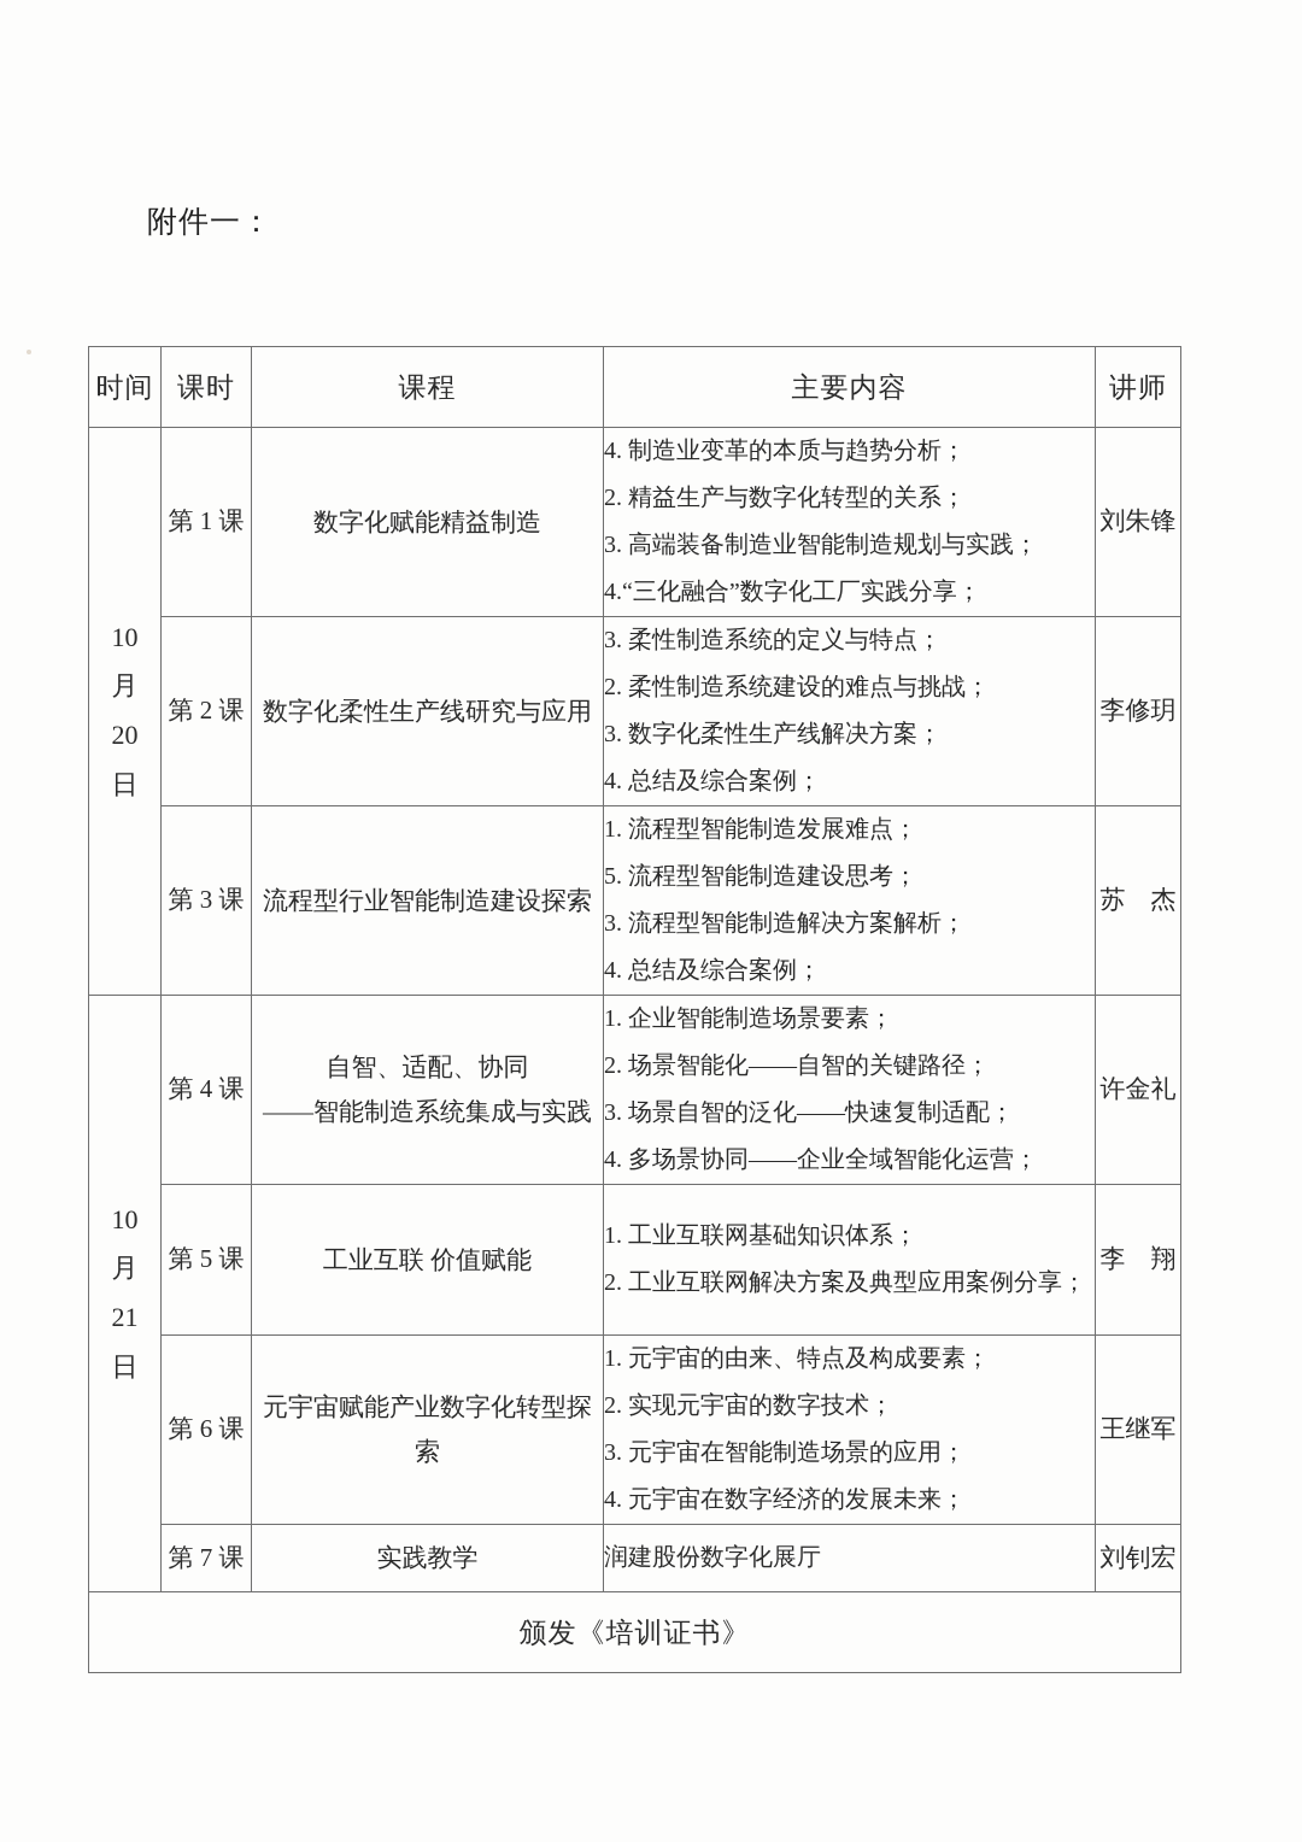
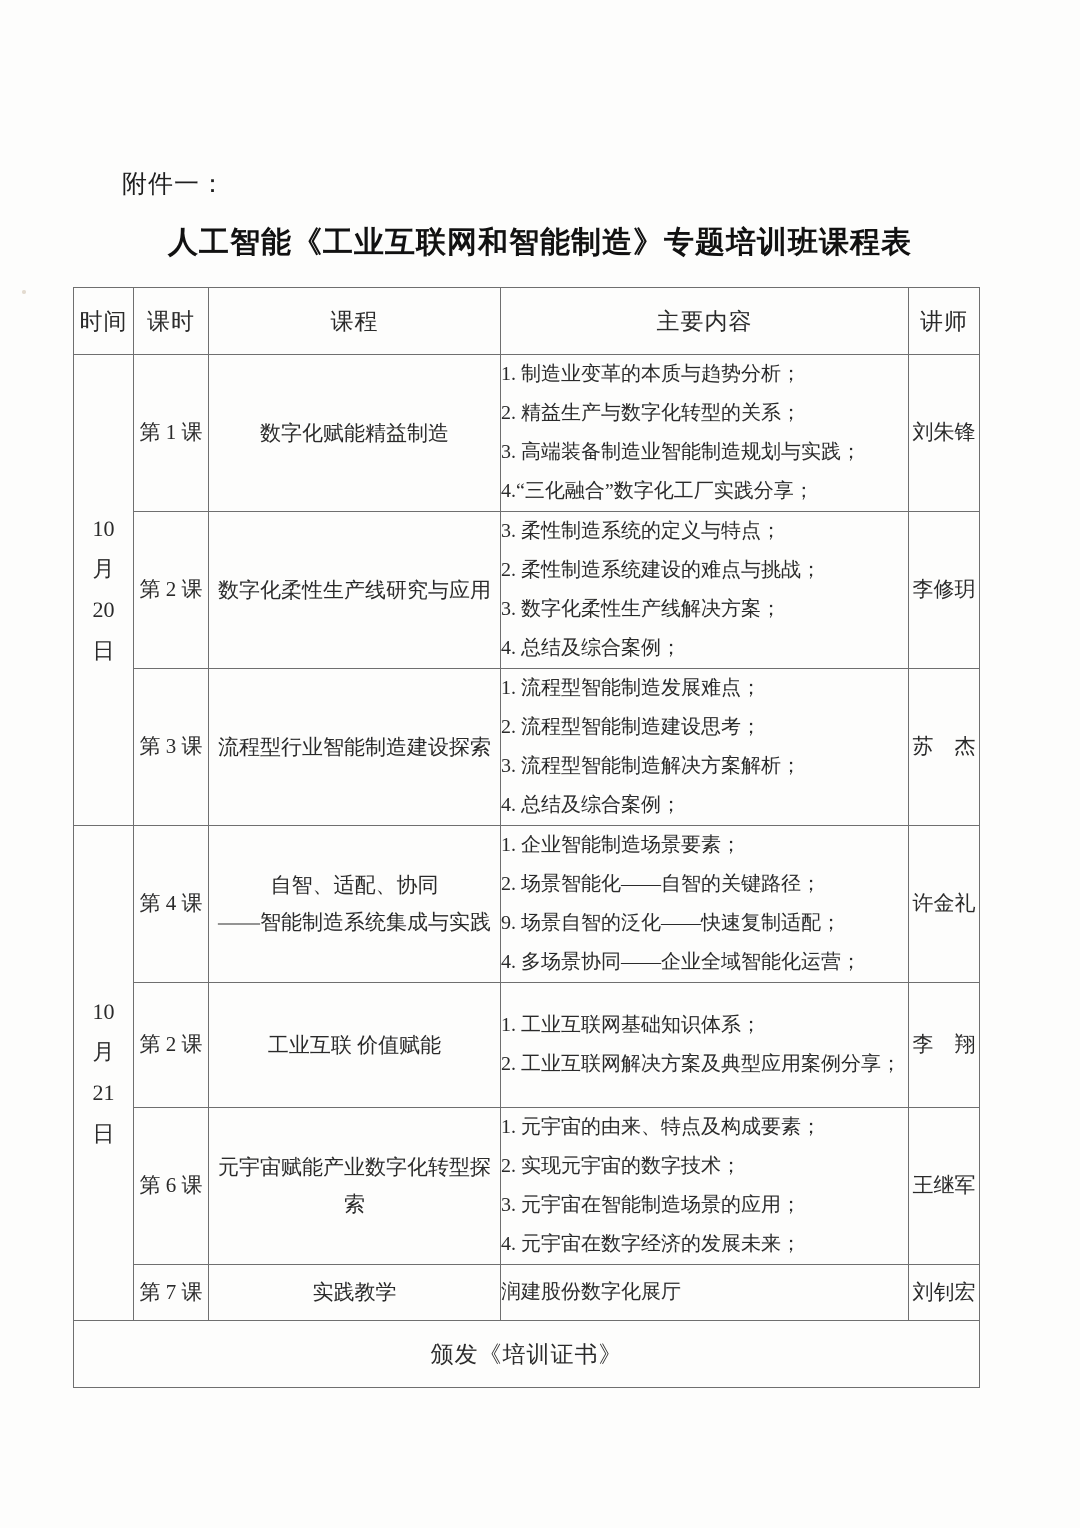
  附件一：
+ 人工智能《工业互联网和智能制造》专题培训班课程表
  时间	课时	课程	主要内容	讲师
- 10 月 20 日	第 1 课	数字化赋能精益制造	4. 制造业变革的本质与趋势分析； 2. 精益生产与数字化转型的关系； 3. 高端装备制造业智能制造规划与实践； 4.“三化融合”数字化工厂实践分享；	刘朱锋
+ 10 月 20 日	第 1 课	数字化赋能精益制造	1. 制造业变革的本质与趋势分析； 2. 精益生产与数字化转型的关系； 3. 高端装备制造业智能制造规划与实践； 4.“三化融合”数字化工厂实践分享；	刘朱锋
  第 2 课	数字化柔性生产线研究与应用	3. 柔性制造系统的定义与特点； 2. 柔性制造系统建设的难点与挑战； 3. 数字化柔性生产线解决方案； 4. 总结及综合案例；	李修玥
- 第 3 课	流程型行业智能制造建设探索	1. 流程型智能制造发展难点； 5. 流程型智能制造建设思考； 3. 流程型智能制造解决方案解析； 4. 总结及综合案例；	苏 杰
+ 第 3 课	流程型行业智能制造建设探索	1. 流程型智能制造发展难点； 2. 流程型智能制造建设思考； 3. 流程型智能制造解决方案解析； 4. 总结及综合案例；	苏 杰
- 10 月 21 日	第 4 课	自智、适配、协同 ——智能制造系统集成与实践	1. 企业智能制造场景要素； 2. 场景智能化——自智的关键路径； 3. 场景自智的泛化——快速复制适配； 4. 多场景协同——企业全域智能化运营；	许金礼
+ 10 月 21 日	第 4 课	自智、适配、协同 ——智能制造系统集成与实践	1. 企业智能制造场景要素； 2. 场景智能化——自智的关键路径； 9. 场景自智的泛化——快速复制适配； 4. 多场景协同——企业全域智能化运营；	许金礼
- 第 5 课	工业互联 价值赋能	1. 工业互联网基础知识体系； 2. 工业互联网解决方案及典型应用案例分享；	李 翔
+ 第 2 课	工业互联 价值赋能	1. 工业互联网基础知识体系； 2. 工业互联网解决方案及典型应用案例分享；	李 翔
  第 6 课	元宇宙赋能产业数字化转型探索	1. 元宇宙的由来、特点及构成要素； 2. 实现元宇宙的数字技术； 3. 元宇宙在智能制造场景的应用； 4. 元宇宙在数字经济的发展未来；	王继军
  第 7 课	实践教学	润建股份数字化展厅	刘钊宏
  颁发《培训证书》
